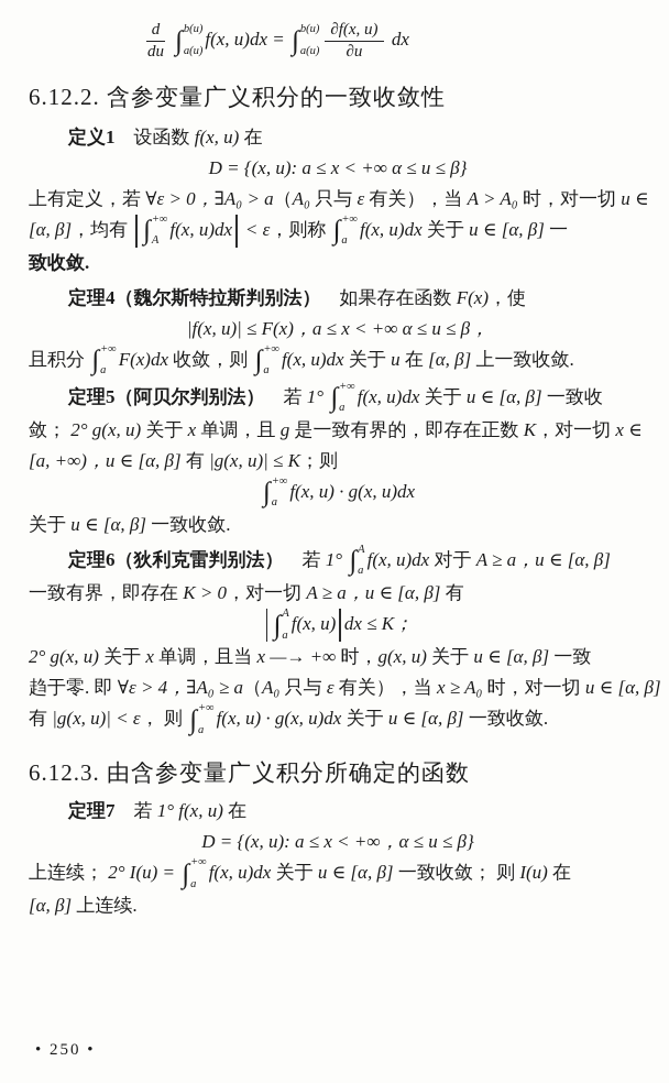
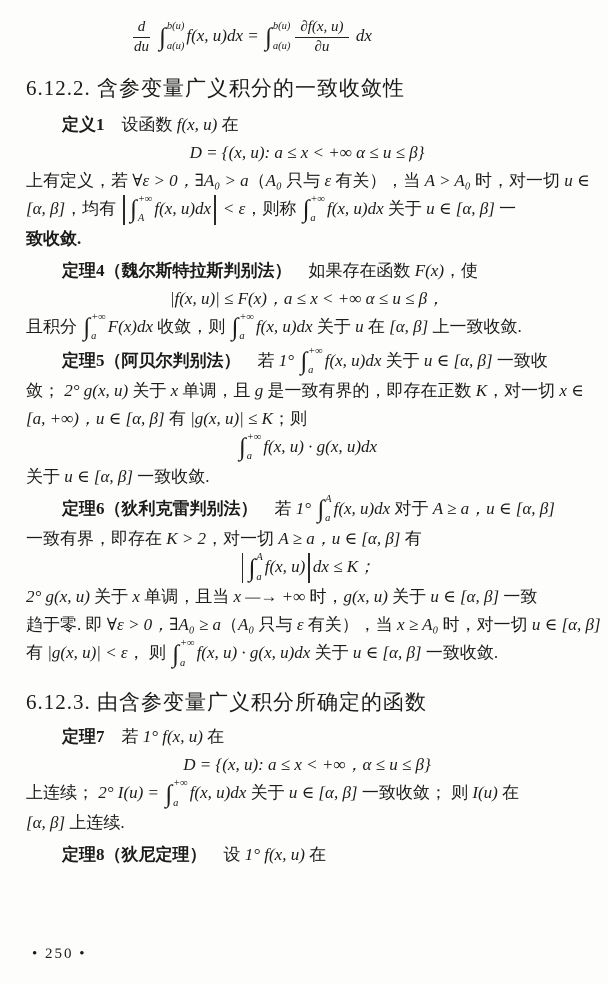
  d
  du
  ∫
  b(u)
  a(u)
  f(x, u)dx =
  ∫
  b(u)
  a(u)
  ∂f(x, u)
  ∂u
  dx
  6.12.2. 含参变量广义积分的一致收敛性
  定义1 设函数 f(x, u) 在
  D = {(x, u): a ≤ x < +∞ α ≤ u ≤ β}
  上有定义，若 ∀ε > 0，∃A₀ > a（A₀ 只与 ε 有关），当 A > A₀ 时，对一切 u ∈
  [α, β]，均有
  ∫
  +∞
  A
  f(x, u)dx < ε，则称
  ∫
  +∞
  a
  f(x, u)dx 关于 u ∈ [α, β] 一
  致收敛.
  定理4（魏尔斯特拉斯判别法） 如果存在函数 F(x)，使
  |f(x, u)| ≤ F(x)，a ≤ x < +∞ α ≤ u ≤ β，
  且积分
  ∫
  +∞
  a
  F(x)dx 收敛，则
  ∫
  +∞
  a
  f(x, u)dx 关于 u 在 [α, β] 上一致收敛.
  定理5（阿贝尔判别法） 若 1°
  ∫
  +∞
  a
  f(x, u)dx 关于 u ∈ [α, β] 一致收
  敛； 2° g(x, u) 关于 x 单调，且 g 是一致有界的，即存在正数 K，对一切 x ∈
  [a, +∞)，u ∈ [α, β] 有 |g(x, u)| ≤ K；则
  ∫
  +∞
  a
  f(x, u) · g(x, u)dx
  关于 u ∈ [α, β] 一致收敛.
  定理6（狄利克雷判别法） 若 1°
  ∫
  A
  a
  f(x, u)dx 对于 A ≥ a，u ∈ [α, β]
- 一致有界，即存在 K > 0，对一切 A ≥ a，u ∈ [α, β] 有
+ 一致有界，即存在 K > 2，对一切 A ≥ a，u ∈ [α, β] 有
  ∫
  A
  a
  f(x, u) dx ≤ K；
  2° g(x, u) 关于 x 单调，且当 x —→ +∞ 时，g(x, u) 关于 u ∈ [α, β] 一致
- 趋于零. 即 ∀ε > 4，∃A₀ ≥ a（A₀ 只与 ε 有关），当 x ≥ A₀ 时，对一切 u ∈ [α, β]
+ 趋于零. 即 ∀ε > 0，∃A₀ ≥ a（A₀ 只与 ε 有关），当 x ≥ A₀ 时，对一切 u ∈ [α, β]
  有 |g(x, u)| < ε， 则
  ∫
  +∞
  a
  f(x, u) · g(x, u)dx 关于 u ∈ [α, β] 一致收敛.
  6.12.3. 由含参变量广义积分所确定的函数
  定理7 若 1° f(x, u) 在
  D = {(x, u): a ≤ x < +∞，α ≤ u ≤ β}
  上连续； 2° I(u) =
  ∫
  +∞
  a
  f(x, u)dx 关于 u ∈ [α, β] 一致收敛； 则 I(u) 在
  [α, β] 上连续.
+ 定理8（狄尼定理） 设 1° f(x, u) 在
  • 250 •
